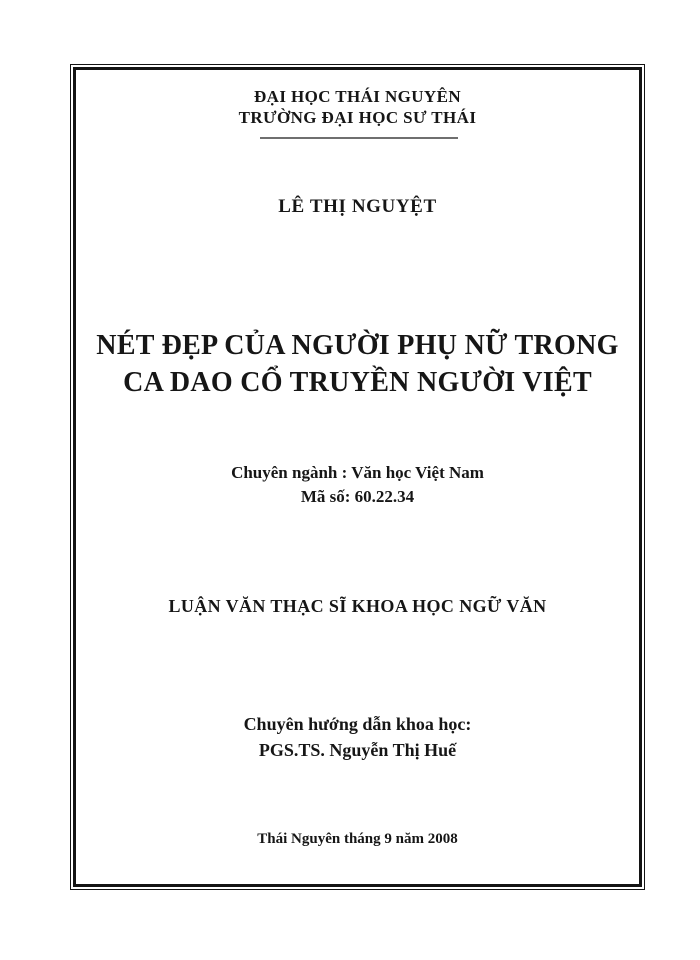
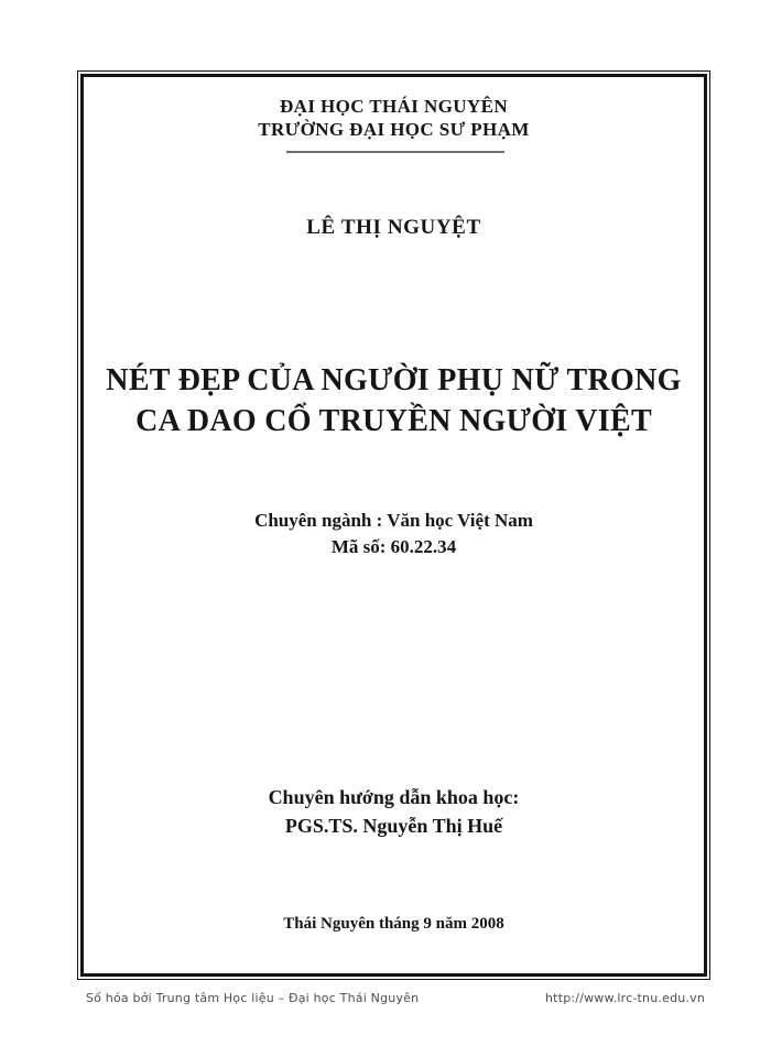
  ĐẠI HỌC THÁI NGUYÊN
- TRƯỜNG ĐẠI HỌC SƯ THÁI
+ TRƯỜNG ĐẠI HỌC SƯ PHẠM
  LÊ THỊ NGUYỆT
  NÉT ĐẸP CỦA NGƯỜI PHỤ NỮ TRONG
  CA DAO CỔ TRUYỀN NGƯỜI VIỆT
  Chuyên ngành : Văn học Việt Nam
  Mã số: 60.22.34
- LUẬN VĂN THẠC SĨ KHOA HỌC NGỮ VĂN
  Chuyên hướng dẫn khoa học:
  PGS.TS. Nguyễn Thị Huế
  Thái Nguyên tháng 9 năm 2008
+ Số hóa bởi Trung tâm Học liệu – Đại học Thái Nguyên
+ http://www.lrc-tnu.edu.vn
